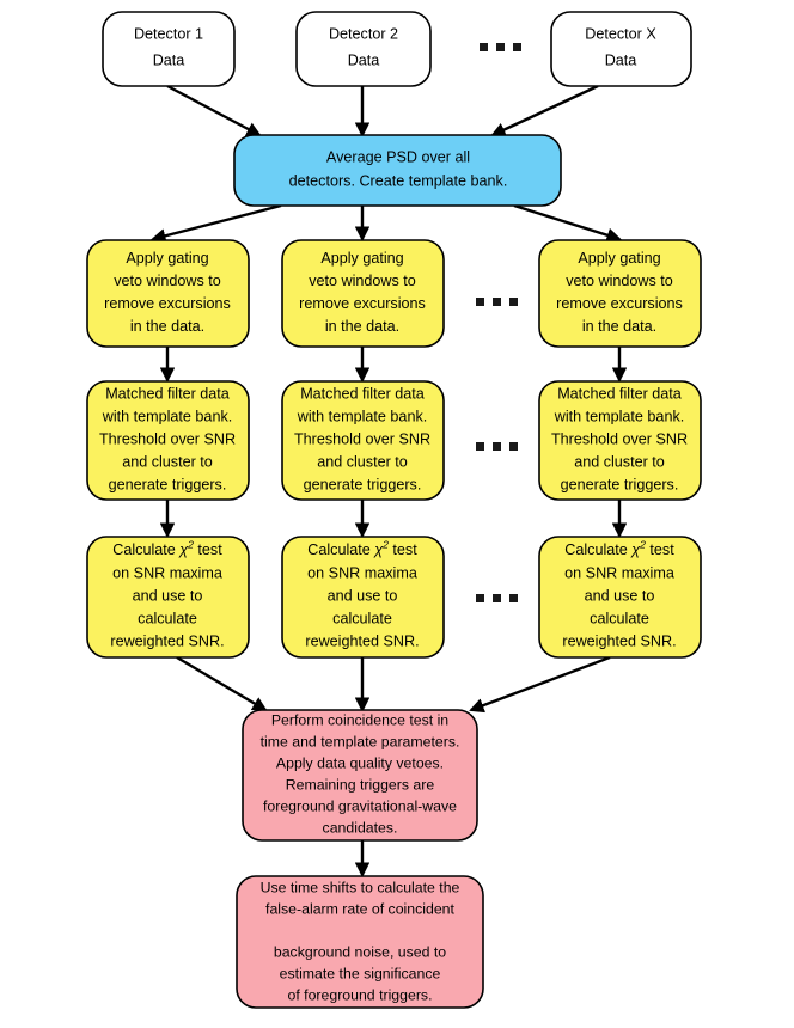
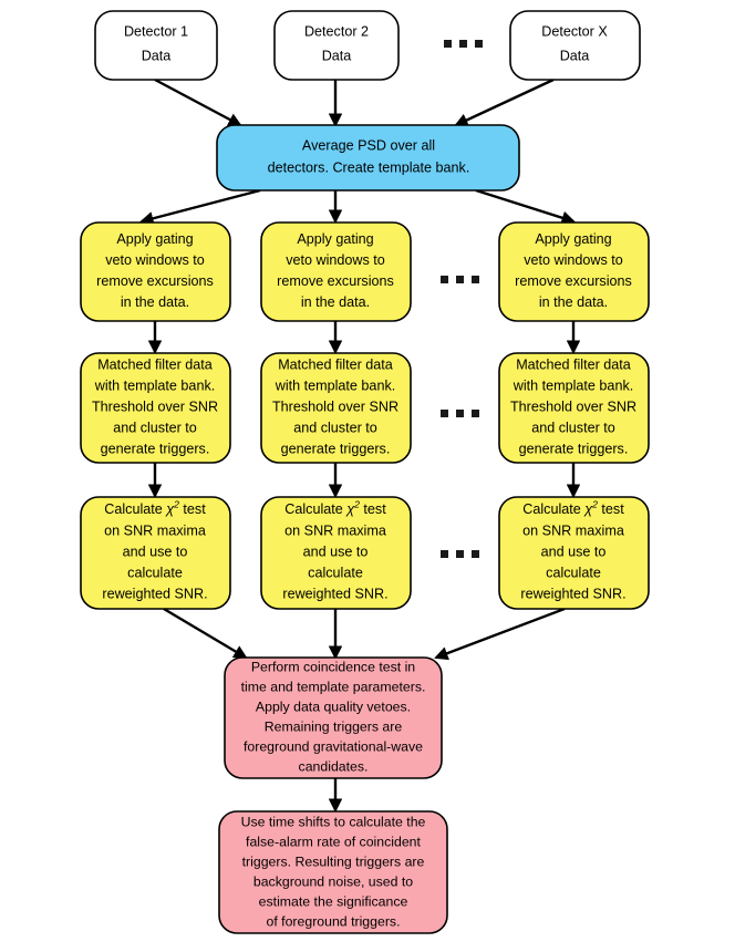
  Detector 1
  Data
  Detector 2
  Data
  Detector X
  Data
  Average PSD over all
  detectors. Create template bank.
  Apply gating
  veto windows to
  remove excursions
  in the data.
  Apply gating
  veto windows to
  remove excursions
  in the data.
  Apply gating
  veto windows to
  remove excursions
  in the data.
  Matched filter data
  with template bank.
  Threshold over SNR
  and cluster to
  generate triggers.
  Matched filter data
  with template bank.
  Threshold over SNR
  and cluster to
  generate triggers.
  Matched filter data
  with template bank.
  Threshold over SNR
  and cluster to
  generate triggers.
  Calculate χ2 test
  on SNR maxima
  and use to
  calculate
  reweighted SNR.
  Calculate χ2 test
  on SNR maxima
  and use to
  calculate
  reweighted SNR.
  Calculate χ2 test
  on SNR maxima
  and use to
  calculate
  reweighted SNR.
  Perform coincidence test in
  time and template parameters.
  Apply data quality vetoes.
  Remaining triggers are
  foreground gravitational-wave
  candidates.
  Use time shifts to calculate the
  false-alarm rate of coincident
+ triggers. Resulting triggers are
  background noise, used to
  estimate the significance
  of foreground triggers.
